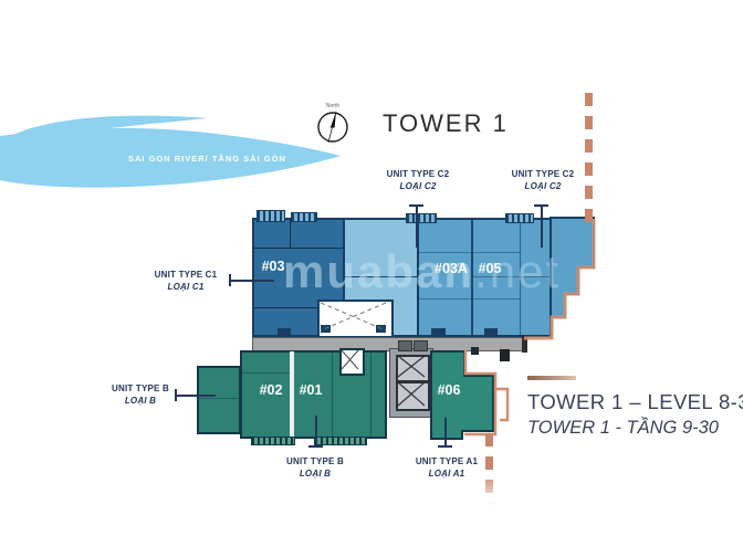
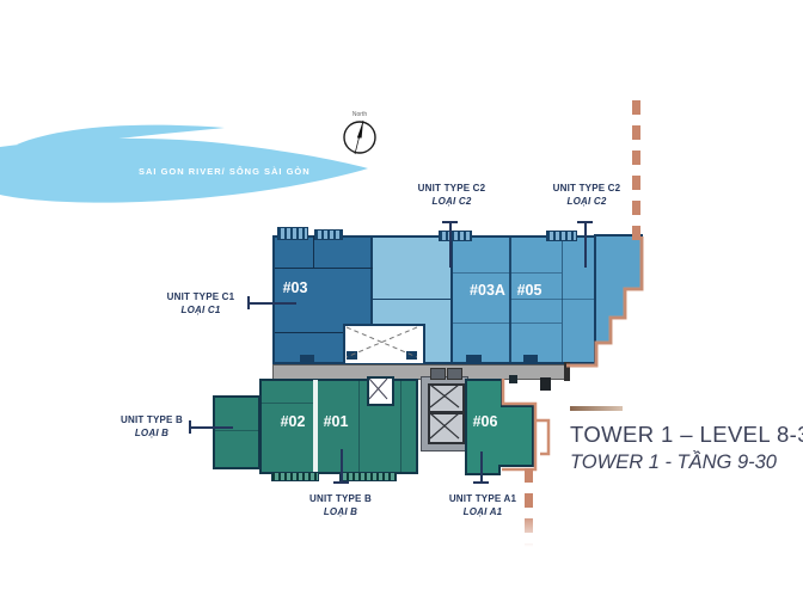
- SAI GON RIVER/ TẦNG SÀI GÒN
+ SAI GON RIVER/ SÔNG SÀI GÒN
- TOWER 1
- muaban.net
  #03
  #03A
  #05
  #02
  #01
  #06
  UNIT TYPE C2
  LOẠI C2
  UNIT TYPE C2
  LOẠI C2
  UNIT TYPE C1
  LOẠI C1
  UNIT TYPE B
  LOẠI B
  UNIT TYPE B
  LOẠI B
  UNIT TYPE A1
  LOẠI A1
  TOWER 1 – LEVEL 8-
  TOWER 1 - TẦNG 9-30
